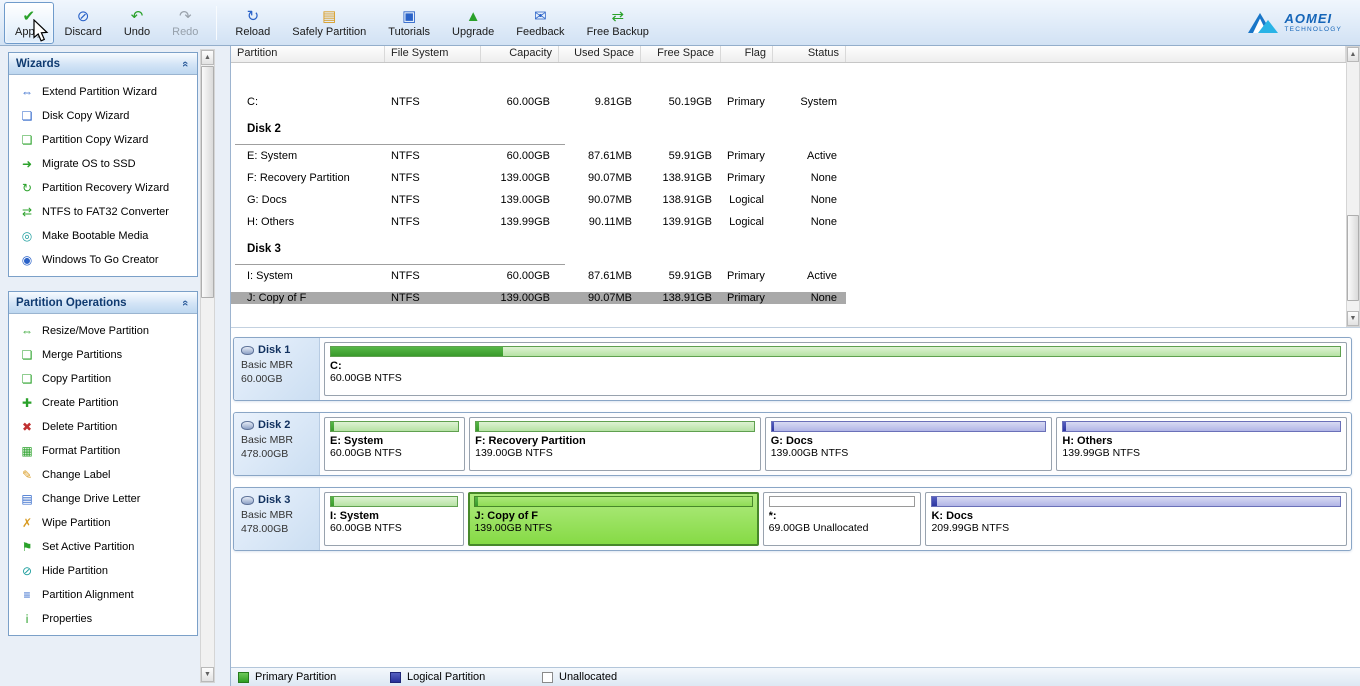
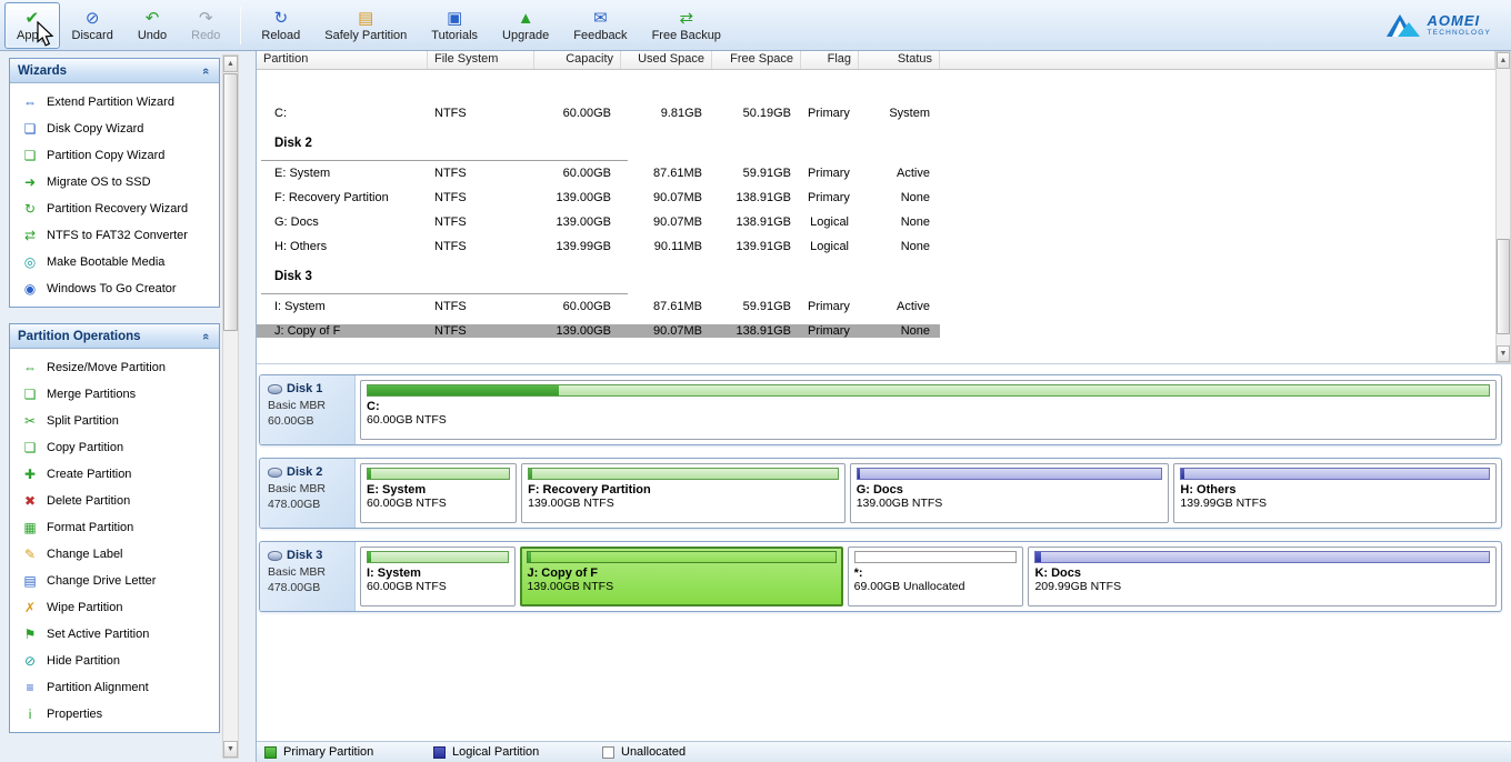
  ✔
  ⊘
  Discard
  ↶
  Undo
  ↷
  Redo
  ↻
  Reload
  ▤
  Safely Partition
  ▣
  Tutorials
  ▲
  Upgrade
  ✉
  Feedback
  ⇄
  Free Backup
  AOMEI
  Wizards
  ⇔
  Extend Partition Wizard
  ❏
  Disk Copy Wizard
  ❏
  Partition Copy Wizard
  ➜
  Migrate OS to SSD
  ↻
  Partition Recovery Wizard
  ⇄
  NTFS to FAT32 Converter
  ◎
  Make Bootable Media
  ◉
  Windows To Go Creator
  Partition Operations
  ⇔
  Resize/Move Partition
  ❏
  Merge Partitions
+ ✂
+ Split Partition
  ❏
  Copy Partition
  ✚
  Create Partition
  ✖
  Delete Partition
  ▦
  Format Partition
  ✎
  Change Label
  ▤
  Change Drive Letter
  ✗
  Wipe Partition
  ⚑
  Set Active Partition
  ⊘
  Hide Partition
  ≡
  Partition Alignment
  ℹ
  Properties
  Partition
  File System
  Capacity
  Used Space
  Free Space
  Flag
  Status
  C:
  NTFS
  60.00GB
  9.81GB
  50.19GB
  Primary
  System
  Disk 2
  E: System
  NTFS
  60.00GB
  87.61MB
  59.91GB
  Primary
  Active
  F: Recovery Partition
  NTFS
  139.00GB
  90.07MB
  138.91GB
  Primary
  None
  G: Docs
  NTFS
  139.00GB
  90.07MB
  138.91GB
  Logical
  None
  H: Others
  NTFS
  139.99GB
  90.11MB
  139.91GB
  Logical
  None
  Disk 3
  I: System
  NTFS
  60.00GB
  87.61MB
  59.91GB
  Primary
  Active
  J: Copy of F
  NTFS
  139.00GB
  90.07MB
  138.91GB
  Primary
  None
  Disk 1
  Basic MBR
  60.00GB
  C:
  60.00GB NTFS
  Disk 2
  Basic MBR
  478.00GB
  E: System
  60.00GB NTFS
  F: Recovery Partition
  139.00GB NTFS
  G: Docs
  139.00GB NTFS
  H: Others
  139.99GB NTFS
  Disk 3
  Basic MBR
  478.00GB
  I: System
  60.00GB NTFS
  J: Copy of F
  139.00GB NTFS
  *:
  69.00GB Unallocated
  K: Docs
  209.99GB NTFS
  Primary Partition
  Logical Partition
  Unallocated
